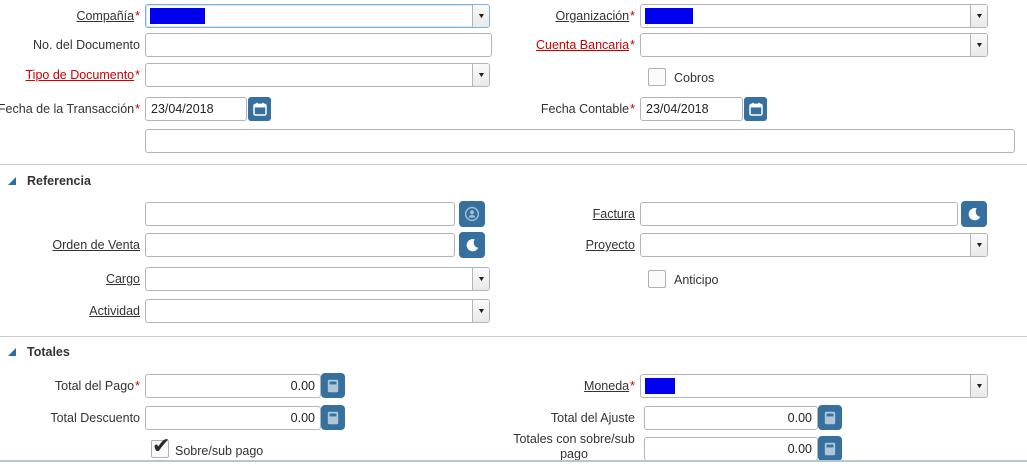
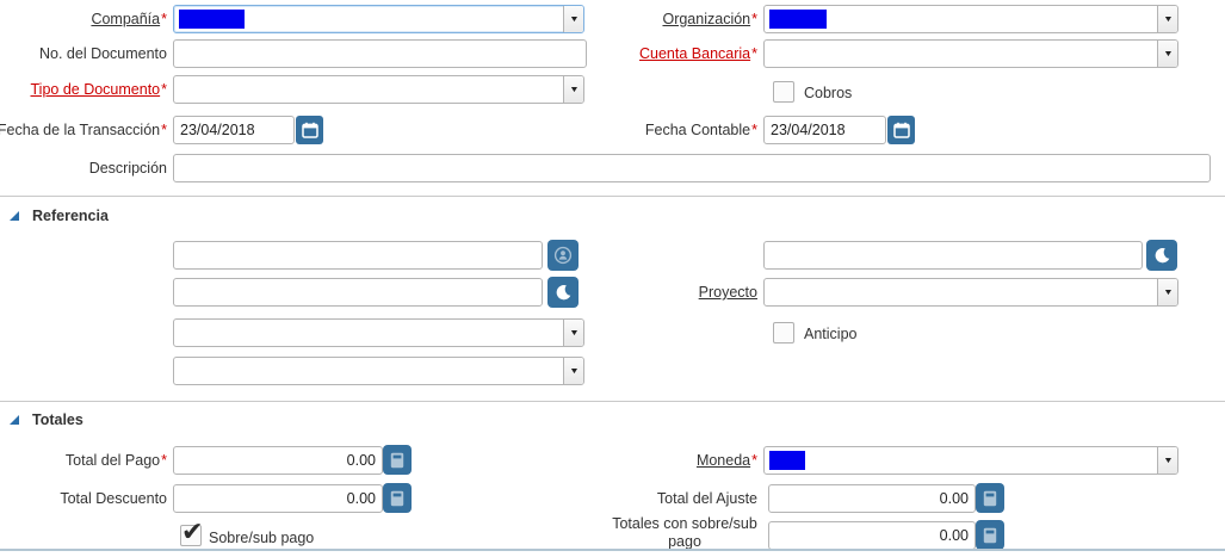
  Compañía
  *
  Organización
  *
  No. del Documento
  Cuenta Bancaria
  *
  Tipo de Documento
  *
  Cobros
  Fecha de la Transacción
  *
  23/04/2018
  Fecha Contable
  *
  23/04/2018
+ Descripción
  Referencia
- Factura
- Orden de Venta
  Proyecto
- Cargo
  Anticipo
- Actividad
  Totales
  Total del Pago
  *
  0.00
  Moneda
  *
  Total Descuento
  0.00
  Total del Ajuste
  0.00
  Sobre/sub pago
  Totales con sobre/sub pago
  0.00
